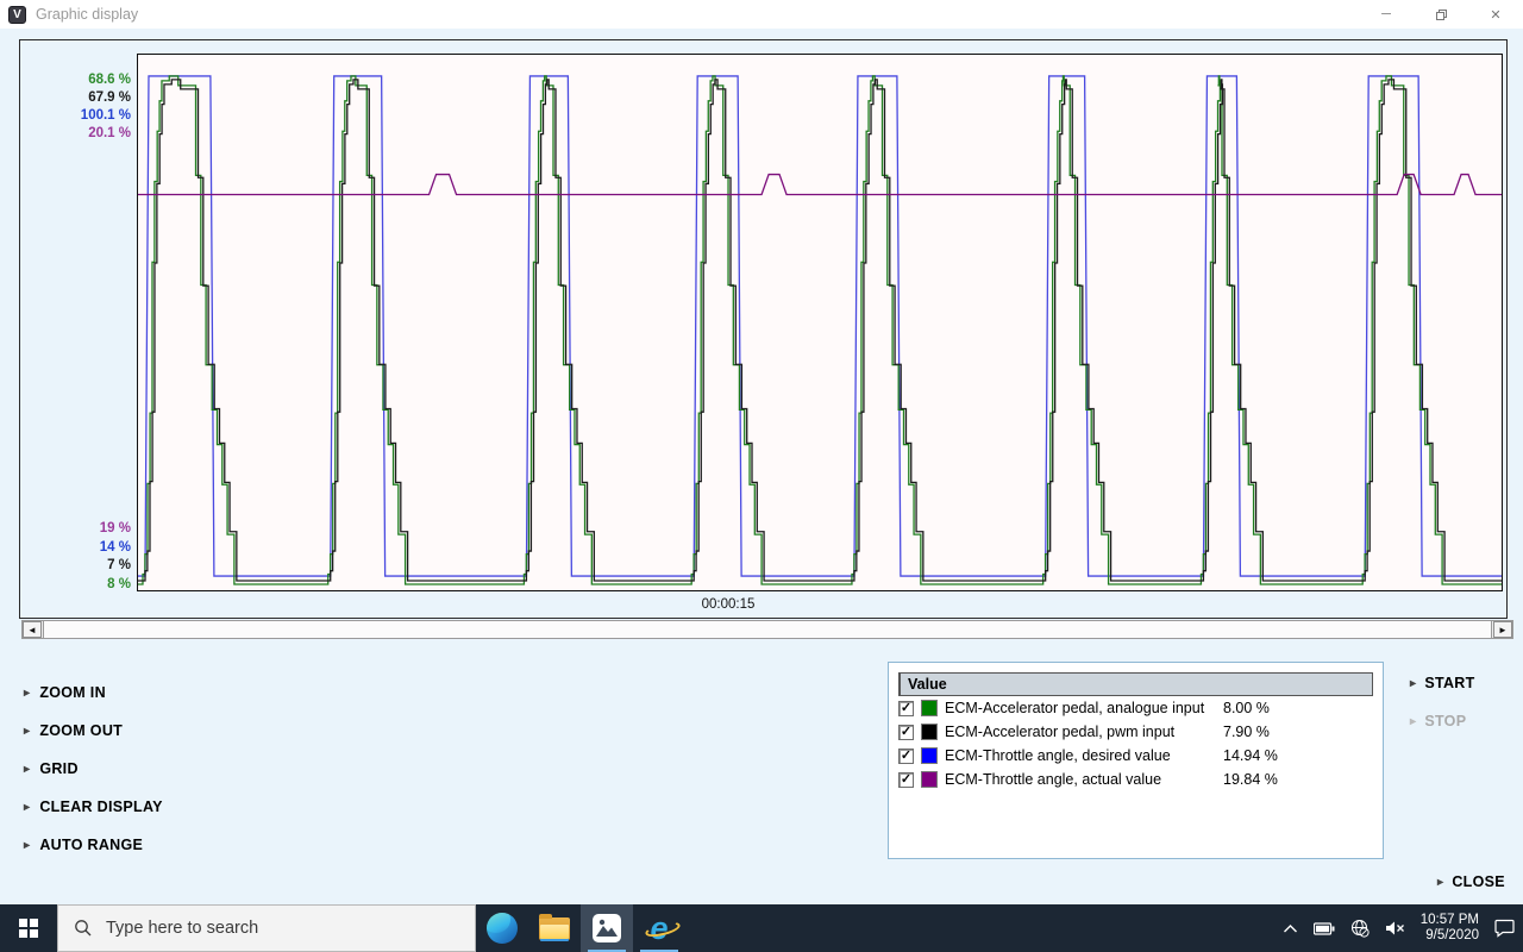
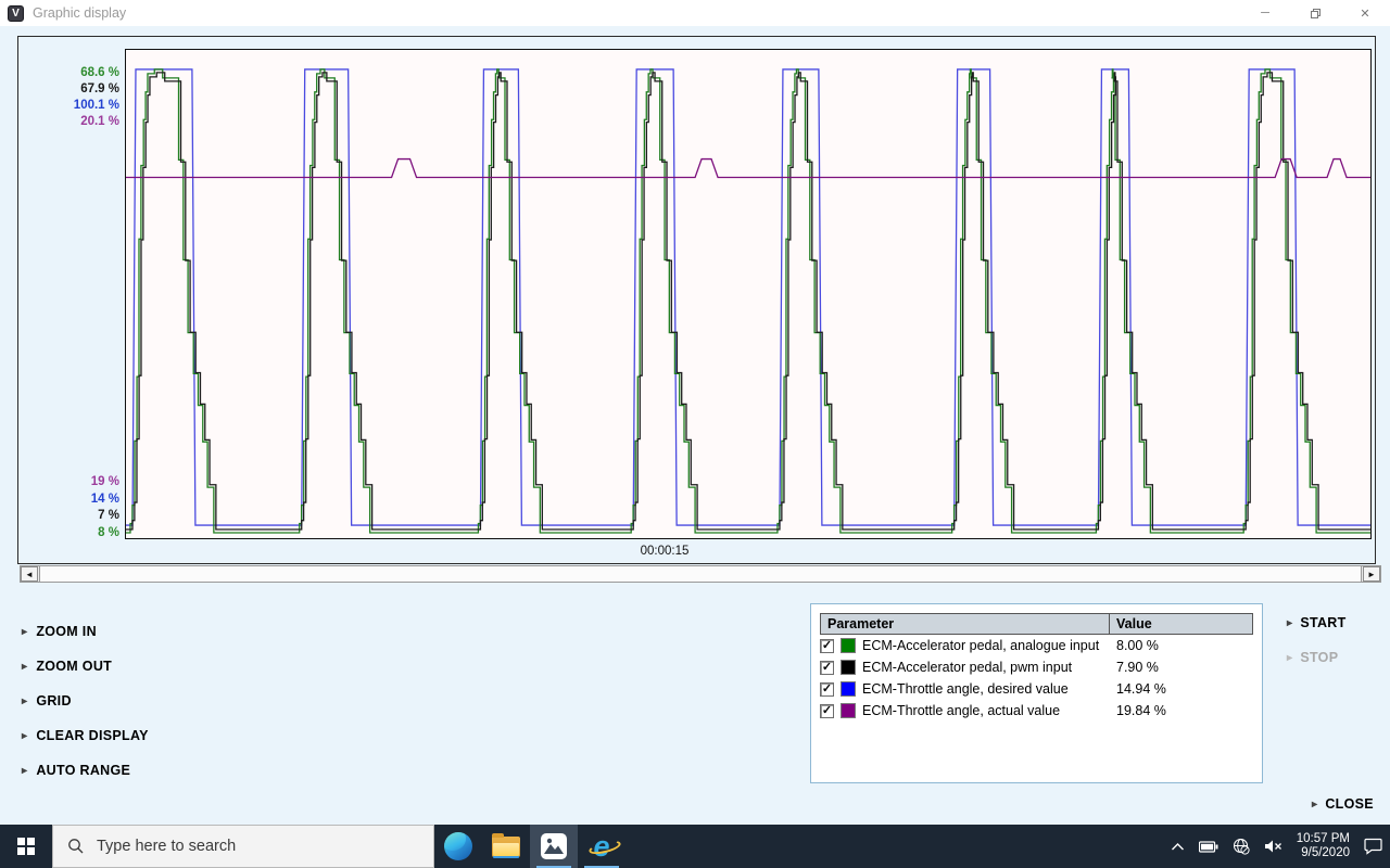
  V
  Graphic display
  ─
  ✕
  68.6 %
  67.9 %
  100.1 %
  20.1 %
  19 %
  14 %
  7 %
  8 %
  00:00:15
  ◄
  ►
  ▸
  ZOOM IN
  ▸
  ZOOM OUT
  ▸
  GRID
  ▸
  CLEAR DISPLAY
  ▸
  AUTO RANGE
+ Parameter
  Value
  ✓
  ECM-Accelerator pedal, analogue input
  8.00 %
  ✓
  ECM-Accelerator pedal, pwm input
  7.90 %
  ✓
  ECM-Throttle angle, desired value
  14.94 %
  ✓
  ECM-Throttle angle, actual value
  19.84 %
  ▸
  START
  ▸
  STOP
  ▸
  CLOSE
  Type here to search
  e
  10:57 PM
  9/5/2020
